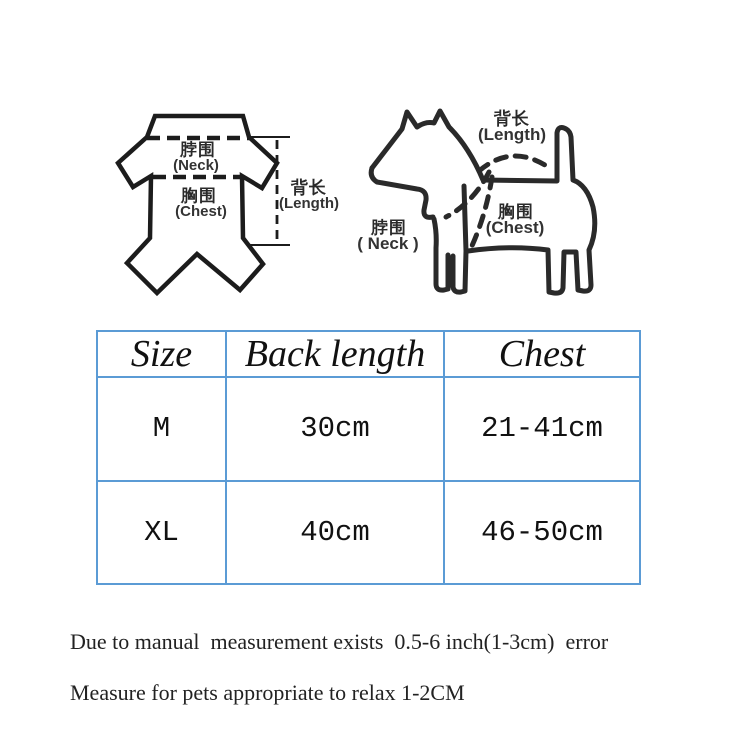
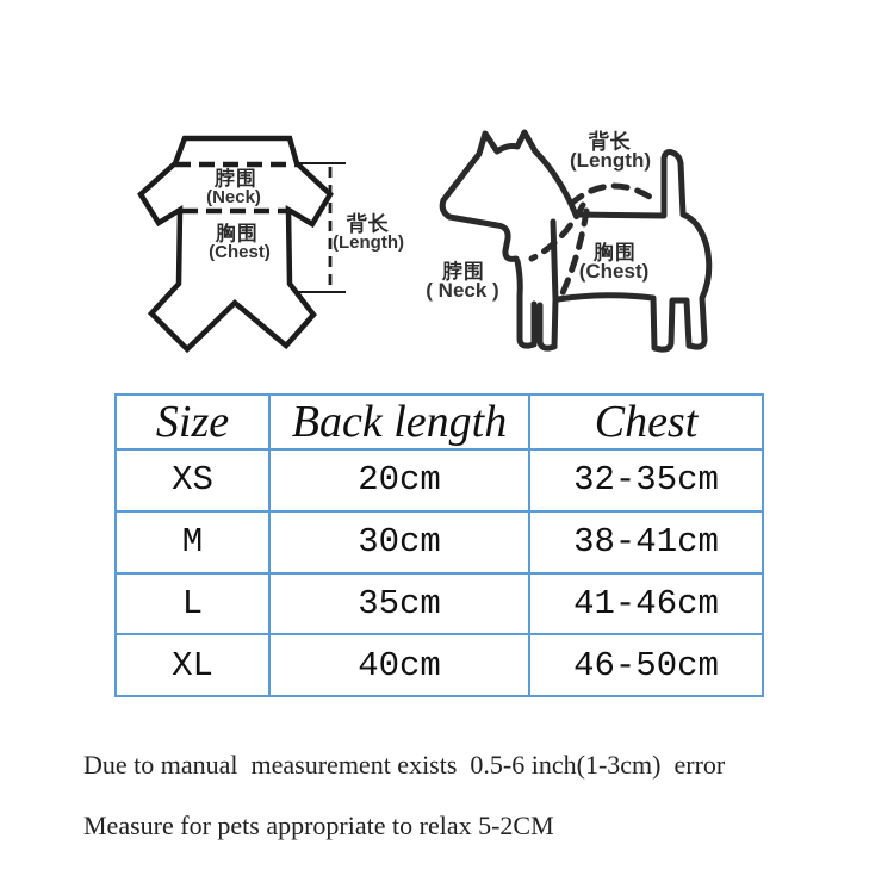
  脖围
  (Neck)
  胸围
  (Chest)
  背长
  (Length)
  背长
  (Length)
  脖围
  ( Neck )
  胸围
  (Chest)
  Size	Back length	Chest
+ XS	20cm	32-35cm
- M	30cm	21-41cm
+ M	30cm	38-41cm
+ L	35cm	41-46cm
  XL	40cm	46-50cm
  Due to manual measurement exists 0.5-6 inch(1-3cm) error
- Measure for pets appropriate to relax 1-2CM
+ Measure for pets appropriate to relax 5-2CM
